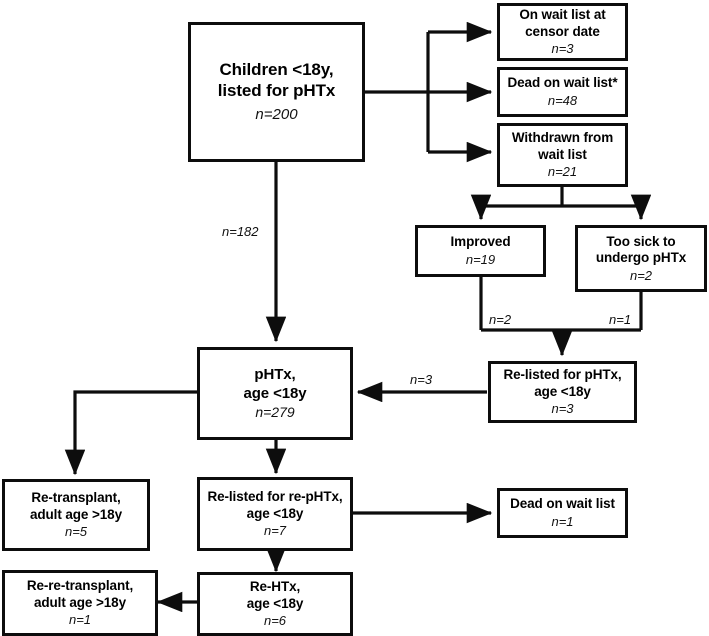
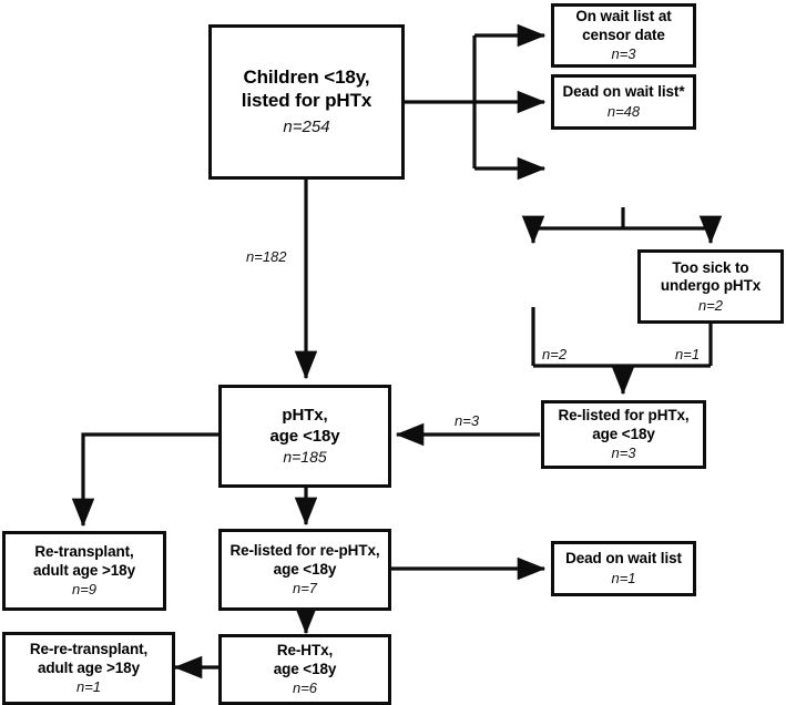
  Children <18y,
  listed for pHTx
- n=200
+ n=254
  On wait list at
  censor date
  n=3
  Dead on wait list*
  n=48
- Withdrawn from
- wait list
- n=21
- Improved
- n=19
  Too sick to
  undergo pHTx
  n=2
  Re-listed for pHTx,
  age <18y
  n=3
  pHTx,
  age <18y
- n=279
+ n=185
  Re-transplant,
  adult age >18y
- n=5
+ n=9
  Re-listed for re-pHTx,
  age <18y
  n=7
  Dead on wait list
  n=1
  Re-re-transplant,
  adult age >18y
  n=1
  Re-HTx,
  age <18y
  n=6
  n=182
  n=2
  n=1
  n=3
